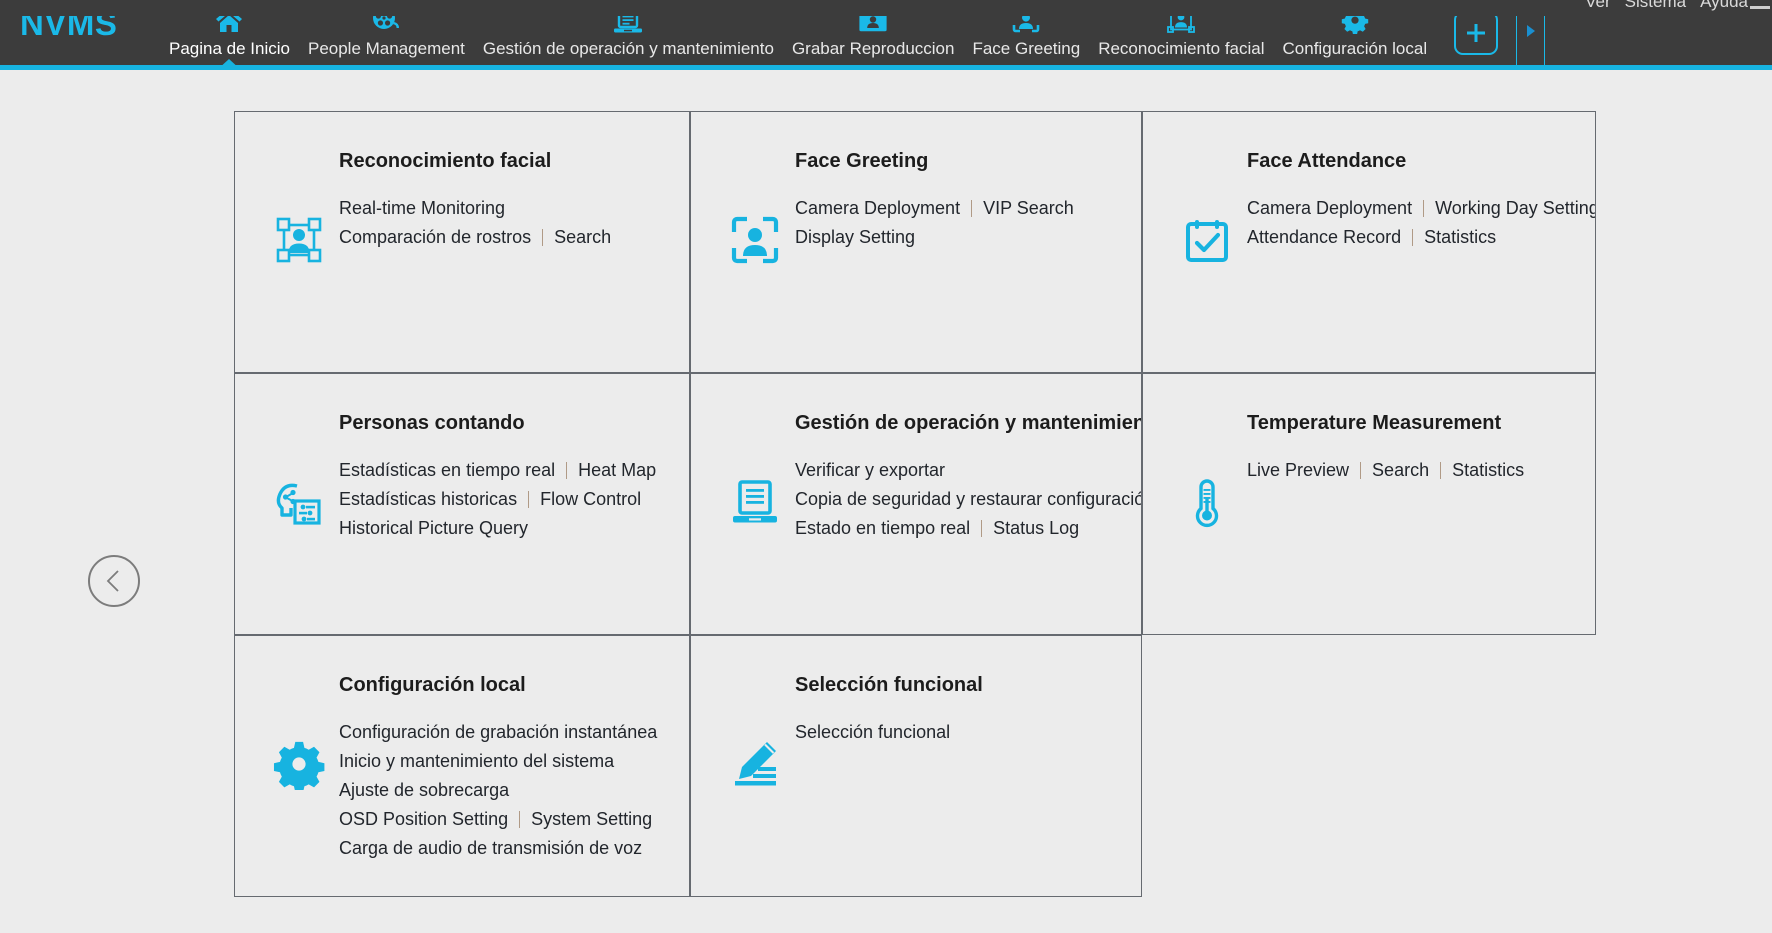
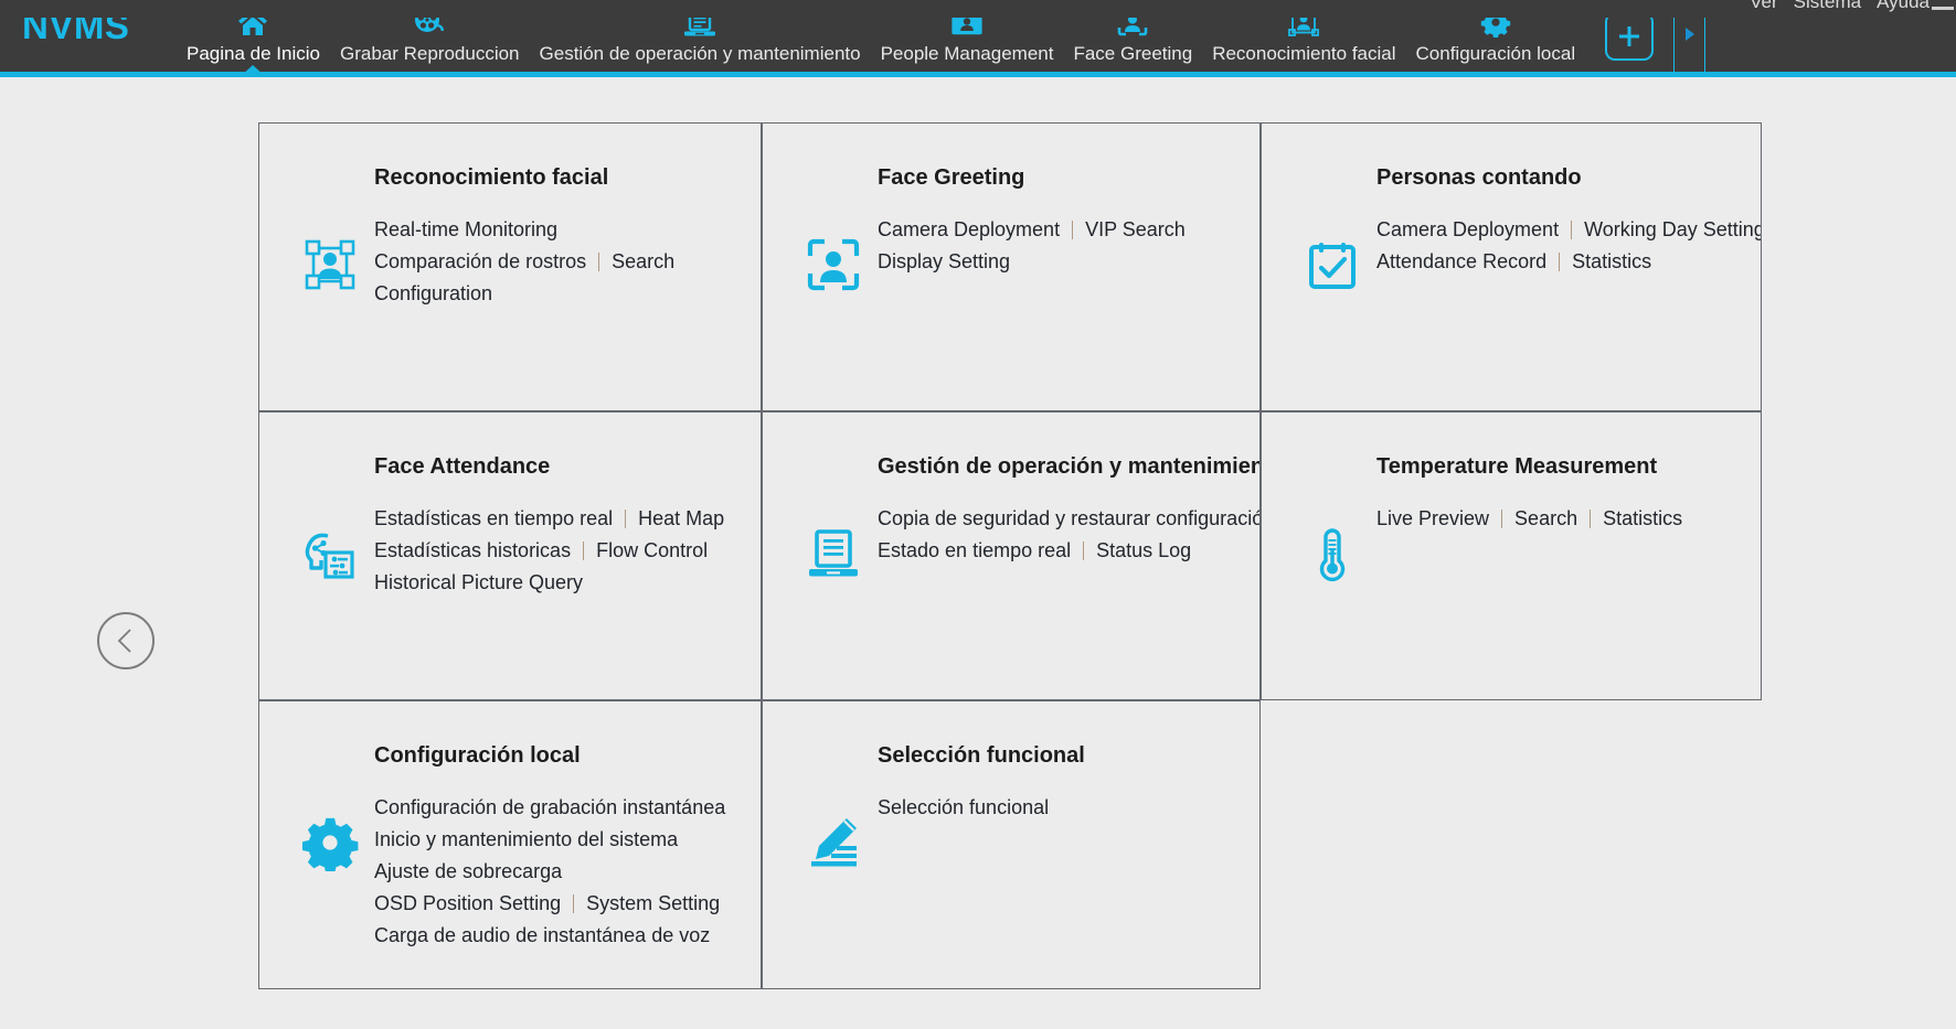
  Ver
  Sistema
  Ayuda
  NVMS
  Pagina de Inicio
- People Management
+ Grabar Reproduccion
  Gestión de operación y mantenimiento
- Grabar Reproduccion
+ People Management
  Face Greeting
  Reconocimiento facial
  Configuración local
  Reconocimiento facial
  Real-time Monitoring
  Comparación de rostros
  Search
+ Configuration
  Face Greeting
  Camera Deployment
  VIP Search
  Display Setting
- Face Attendance
+ Personas contando
  Camera Deployment
  Working Day Setting
  Attendance Record
  Statistics
- Personas contando
+ Face Attendance
  Estadísticas en tiempo real
  Heat Map
  Estadísticas historicas
  Flow Control
  Historical Picture Query
  Gestión de operación y mantenimien
- Verificar y exportar
  Copia de seguridad y restaurar configuració
  Estado en tiempo real
  Status Log
  Temperature Measurement
  Live Preview
  Search
  Statistics
  Configuración local
  Configuración de grabación instantánea
  Inicio y mantenimiento del sistema
  Ajuste de sobrecarga
  OSD Position Setting
  System Setting
- Carga de audio de transmisión de voz
+ Carga de audio de instantánea de voz
  Selección funcional
  Selección funcional
